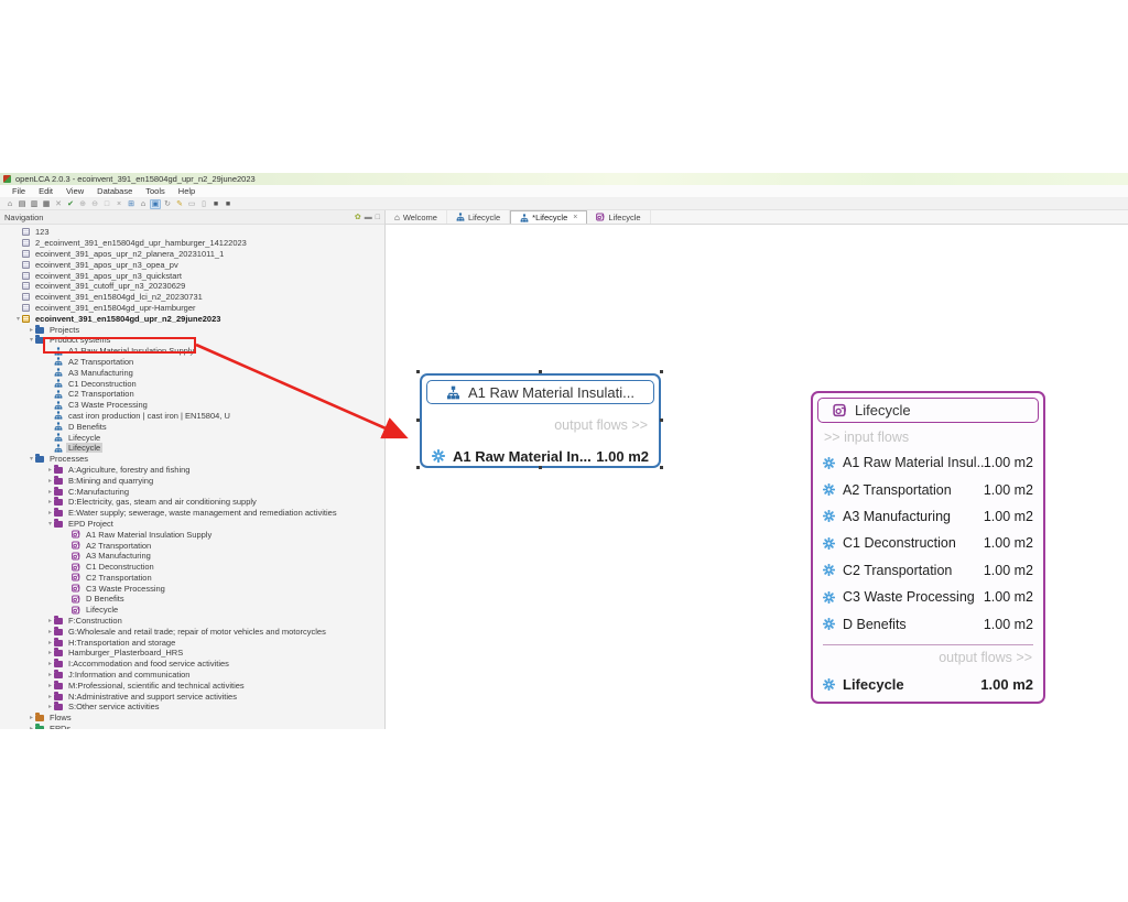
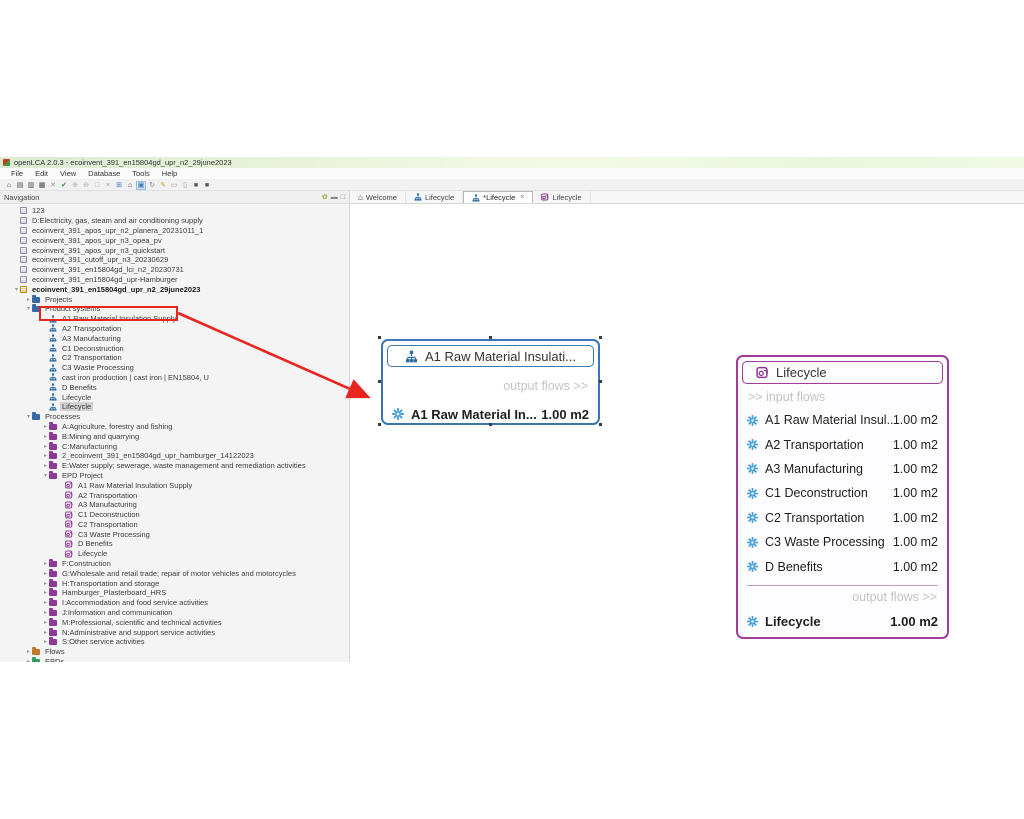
  openLCA 2.0.3 - ecoinvent_391_en15804gd_upr_n2_29june2023
  File
  Edit
  View
  Database
  Tools
  Help
  Navigation
  123
- 2_ecoinvent_391_en15804gd_upr_hamburger_14122023
+ D:Electricity, gas, steam and air conditioning supply
  ecoinvent_391_apos_upr_n2_planera_20231011_1
  ecoinvent_391_apos_upr_n3_opea_pv
  ecoinvent_391_apos_upr_n3_quickstart
  ecoinvent_391_cutoff_upr_n3_20230629
  ecoinvent_391_en15804gd_lci_n2_20230731
  ecoinvent_391_en15804gd_upr-Hamburger
  ecoinvent_391_en15804gd_upr_n2_29june2023
  Projects
  Product systems
  A1 Raw Material Insulation Supply
  A2 Transportation
  A3 Manufacturing
  C1 Deconstruction
  C2 Transportation
  C3 Waste Processing
  cast iron production | cast iron | EN15804, U
  D Benefits
  Lifecycle
  Lifecycle
  Processes
  A:Agriculture, forestry and fishing
  B:Mining and quarrying
  C:Manufacturing
- D:Electricity, gas, steam and air conditioning supply
+ 2_ecoinvent_391_en15804gd_upr_hamburger_14122023
  E:Water supply; sewerage, waste management and remediation activities
  EPD Project
  A1 Raw Material Insulation Supply
  A2 Transportation
  A3 Manufacturing
  C1 Deconstruction
  C2 Transportation
  C3 Waste Processing
  D Benefits
  Lifecycle
  F:Construction
  G:Wholesale and retail trade; repair of motor vehicles and motorcycles
  H:Transportation and storage
  Hamburger_Plasterboard_HRS
  I:Accommodation and food service activities
  J:Information and communication
  M:Professional, scientific and technical activities
  N:Administrative and support service activities
  S:Other service activities
  Flows
  EPDs
  ⌂
  Welcome
  Lifecycle
  *Lifecycle
  Lifecycle
  A1 Raw Material Insulati...
  output flows >>
  A1 Raw Material In...
  1.00 m2
  Lifecycle
  >> input flows
  A1 Raw Material Insul..
  1.00 m2
  A2 Transportation
  1.00 m2
  A3 Manufacturing
  1.00 m2
  C1 Deconstruction
  1.00 m2
  C2 Transportation
  1.00 m2
  C3 Waste Processing
  1.00 m2
  D Benefits
  1.00 m2
  output flows >>
  Lifecycle
  1.00 m2
